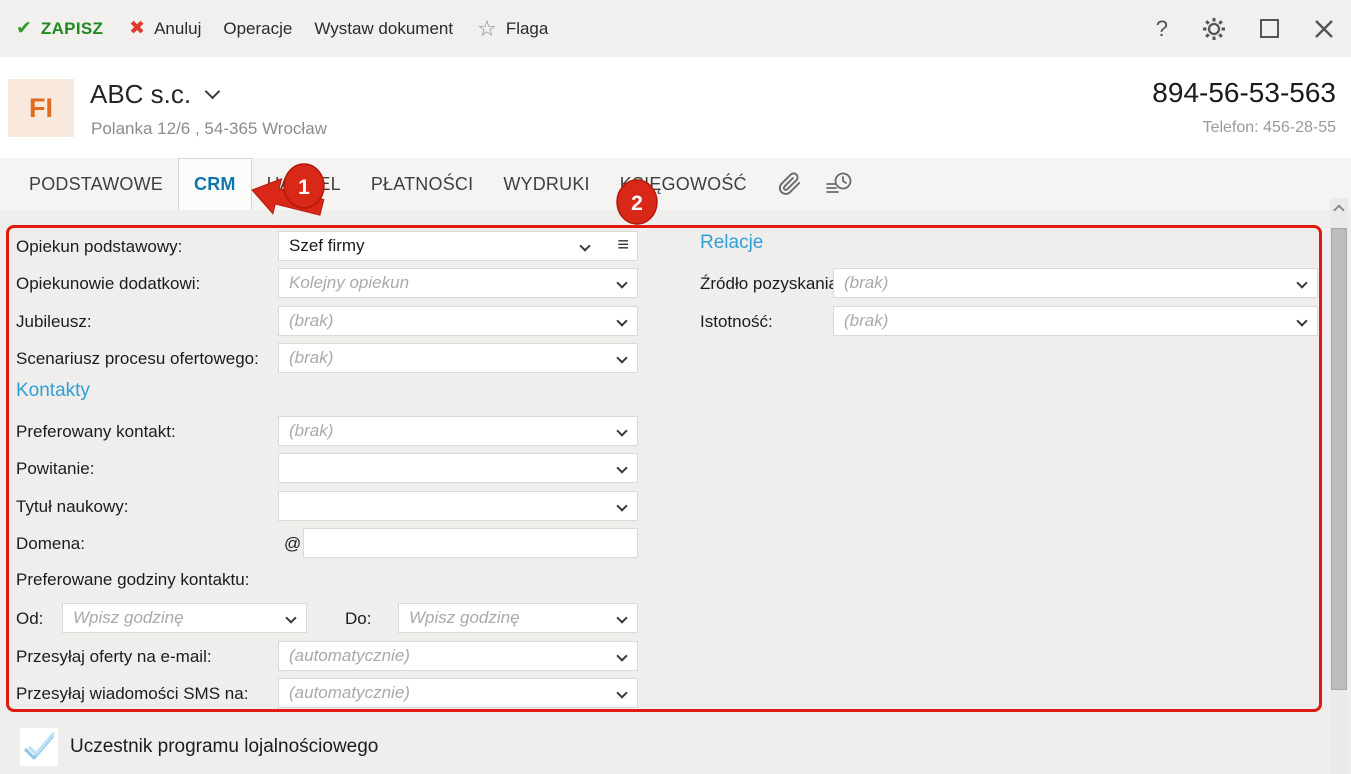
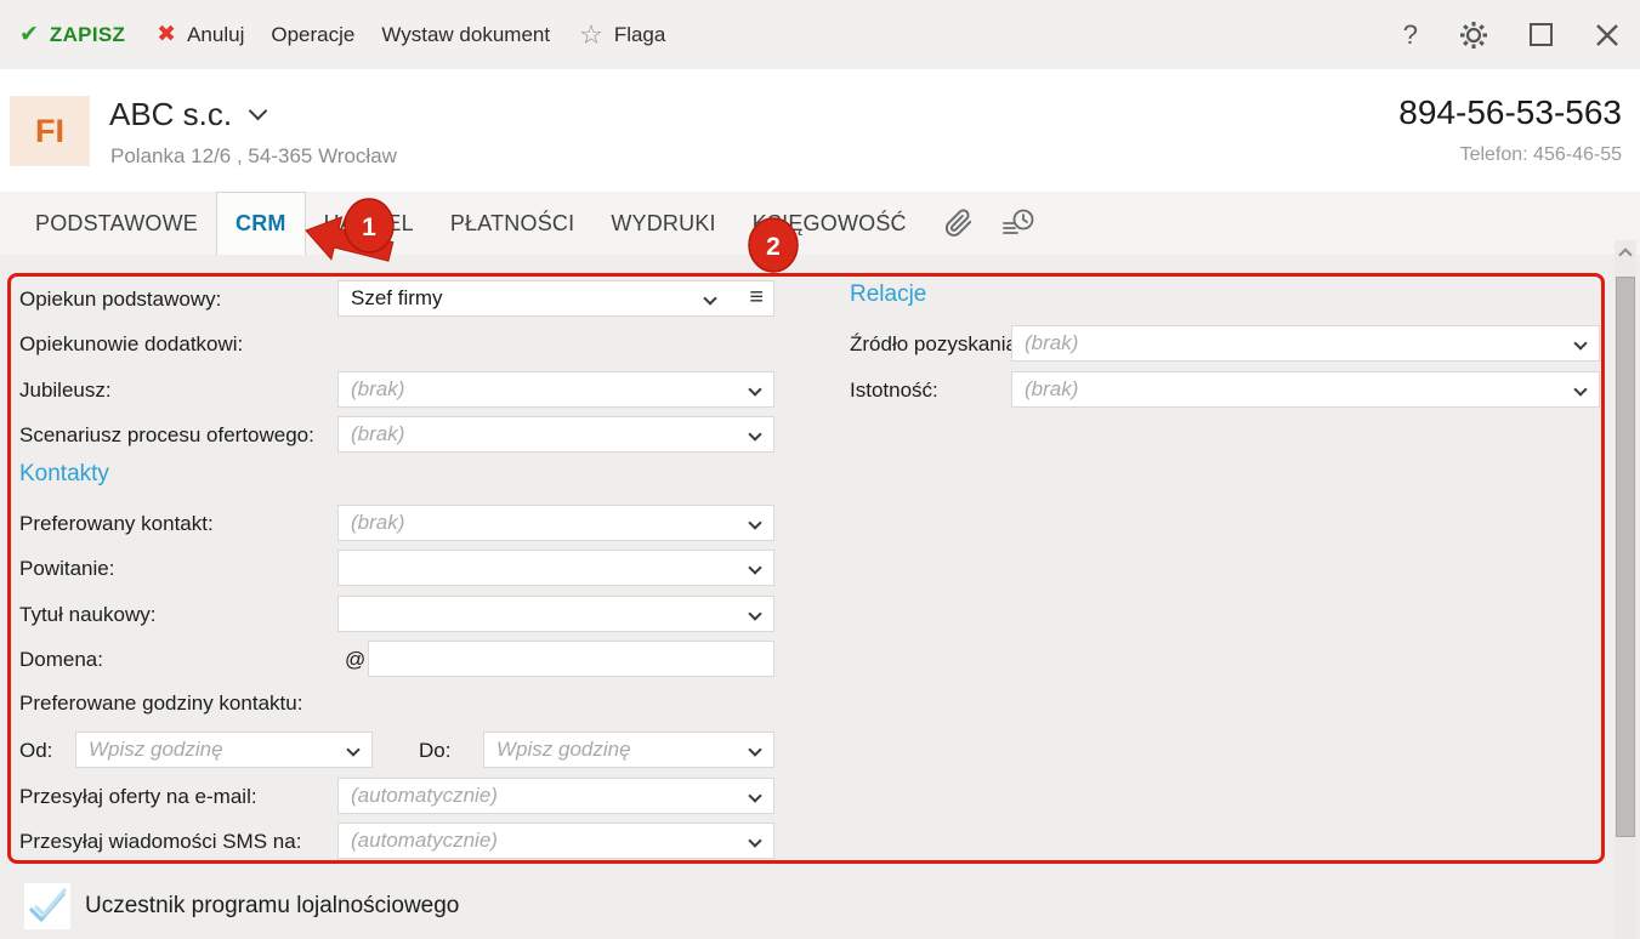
  ✔
  ZAPISZ
  ✖
  Anuluj
  Operacje
  Wystaw dokument
  ☆
  Flaga
  ?
  FI
  ABC s.c.
  Polanka 12/6 , 54-365 Wrocław
  894-56-53-563
- Telefon: 456-28-55
+ Telefon: 456-46-55
  PODSTAWOWE
  CRM
  PŁATNOŚCI
  WYDRUKI
  ĘGOWOŚĆ
  1
  2
  Opiekun podstawowy:
  Opiekunowie dodatkowi:
  Jubileusz:
  Scenariusz procesu ofertowego:
  Szef firmy
  ≡
- Kolejny opiekun
  (brak)
  (brak)
  Kontakty
  Preferowany kontakt:
  Powitanie:
  Tytuł naukowy:
  Domena:
  (brak)
  @
  Preferowane godziny kontaktu:
  Od:
  Wpisz godzinę
  Do:
  Wpisz godzinę
  Przesyłaj oferty na e-mail:
  (automatycznie)
  Przesyłaj wiadomości SMS na:
  (automatycznie)
  Relacje
  Źródło pozyskani
  (brak)
  Istotność:
  (brak)
  Uczestnik programu lojalnościowego
